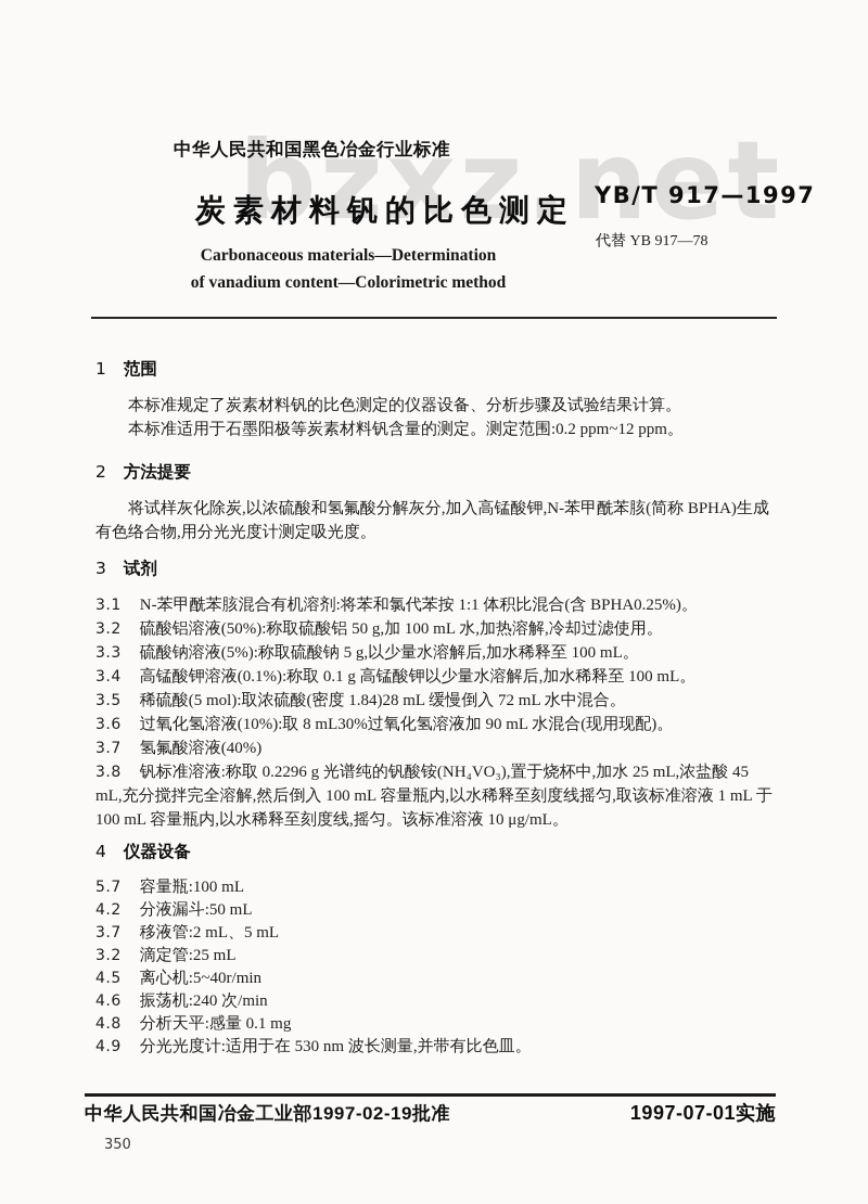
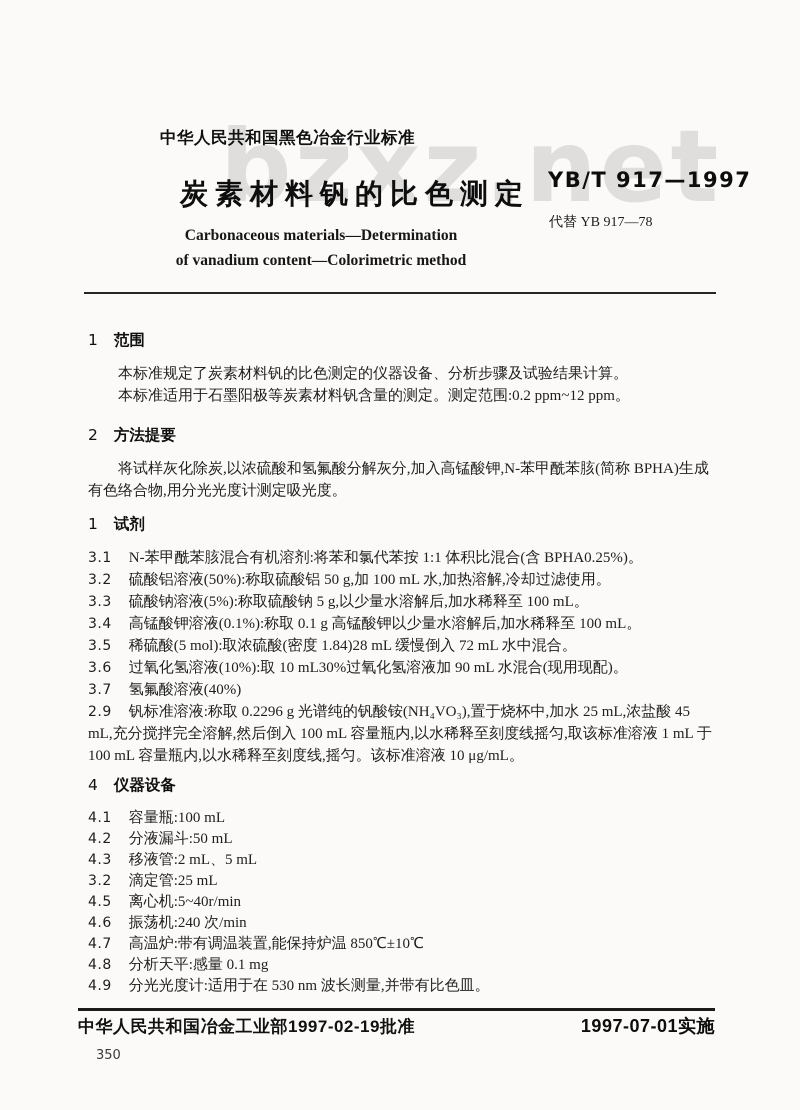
  bzxz.net
  中华人民共和国黑色冶金行业标准
  炭素材料钒的比色测定
  Carbonaceous materials—Determination
  of vanadium content—Colorimetric method
  YB/T 917—1997
  代替 YB 917—78
  1 范围
  本标准规定了炭素材料钒的比色测定的仪器设备、分析步骤及试验结果计算。
  本标准适用于石墨阳极等炭素材料钒含量的测定。测定范围:0.2 ppm~12 ppm。
  2 方法提要
  将试样灰化除炭,以浓硫酸和氢氟酸分解灰分,加入高锰酸钾,N-苯甲酰苯胲(简称 BPHA)生成有色络合物,用分光光度计测定吸光度。
- 3 试剂
+ 1 试剂
  3.1 N-苯甲酰苯胲混合有机溶剂:将苯和氯代苯按 1:1 体积比混合(含 BPHA0.25%)。
  3.2 硫酸铝溶液(50%):称取硫酸铝 50 g,加 100 mL 水,加热溶解,冷却过滤使用。
  3.3 硫酸钠溶液(5%):称取硫酸钠 5 g,以少量水溶解后,加水稀释至 100 mL。
  3.4 高锰酸钾溶液(0.1%):称取 0.1 g 高锰酸钾以少量水溶解后,加水稀释至 100 mL。
  3.5 稀硫酸(5 mol):取浓硫酸(密度 1.84)28 mL 缓慢倒入 72 mL 水中混合。
- 3.6 过氧化氢溶液(10%):取 8 mL30%过氧化氢溶液加 90 mL 水混合(现用现配)。
+ 3.6 过氧化氢溶液(10%):取 10 mL30%过氧化氢溶液加 90 mL 水混合(现用现配)。
  3.7 氢氟酸溶液(40%)
- 3.8 钒标准溶液:称取 0.2296 g 光谱纯的钒酸铵(NH₄VO₃),置于烧杯中,加水 25 mL,浓盐酸 45 mL,充分搅拌完全溶解,然后倒入 100 mL 容量瓶内,以水稀释至刻度线摇匀,取该标准溶液 1 mL 于 100 mL 容量瓶内,以水稀释至刻度线,摇匀。该标准溶液 10 μg/mL。
+ 2.9 钒标准溶液:称取 0.2296 g 光谱纯的钒酸铵(NH₄VO₃),置于烧杯中,加水 25 mL,浓盐酸 45 mL,充分搅拌完全溶解,然后倒入 100 mL 容量瓶内,以水稀释至刻度线摇匀,取该标准溶液 1 mL 于 100 mL 容量瓶内,以水稀释至刻度线,摇匀。该标准溶液 10 μg/mL。
  4 仪器设备
- 5.7 容量瓶:100 mL
+ 4.1 容量瓶:100 mL
  4.2 分液漏斗:50 mL
- 3.7 移液管:2 mL、5 mL
+ 4.3 移液管:2 mL、5 mL
  3.2 滴定管:25 mL
  4.5 离心机:5~40r/min
  4.6 振荡机:240 次/min
+ 4.7 高温炉:带有调温装置,能保持炉温 850℃±10℃
  4.8 分析天平:感量 0.1 mg
  4.9 分光光度计:适用于在 530 nm 波长测量,并带有比色皿。
  中华人民共和国冶金工业部1997-02-19批准
  1997-07-01实施
  350
